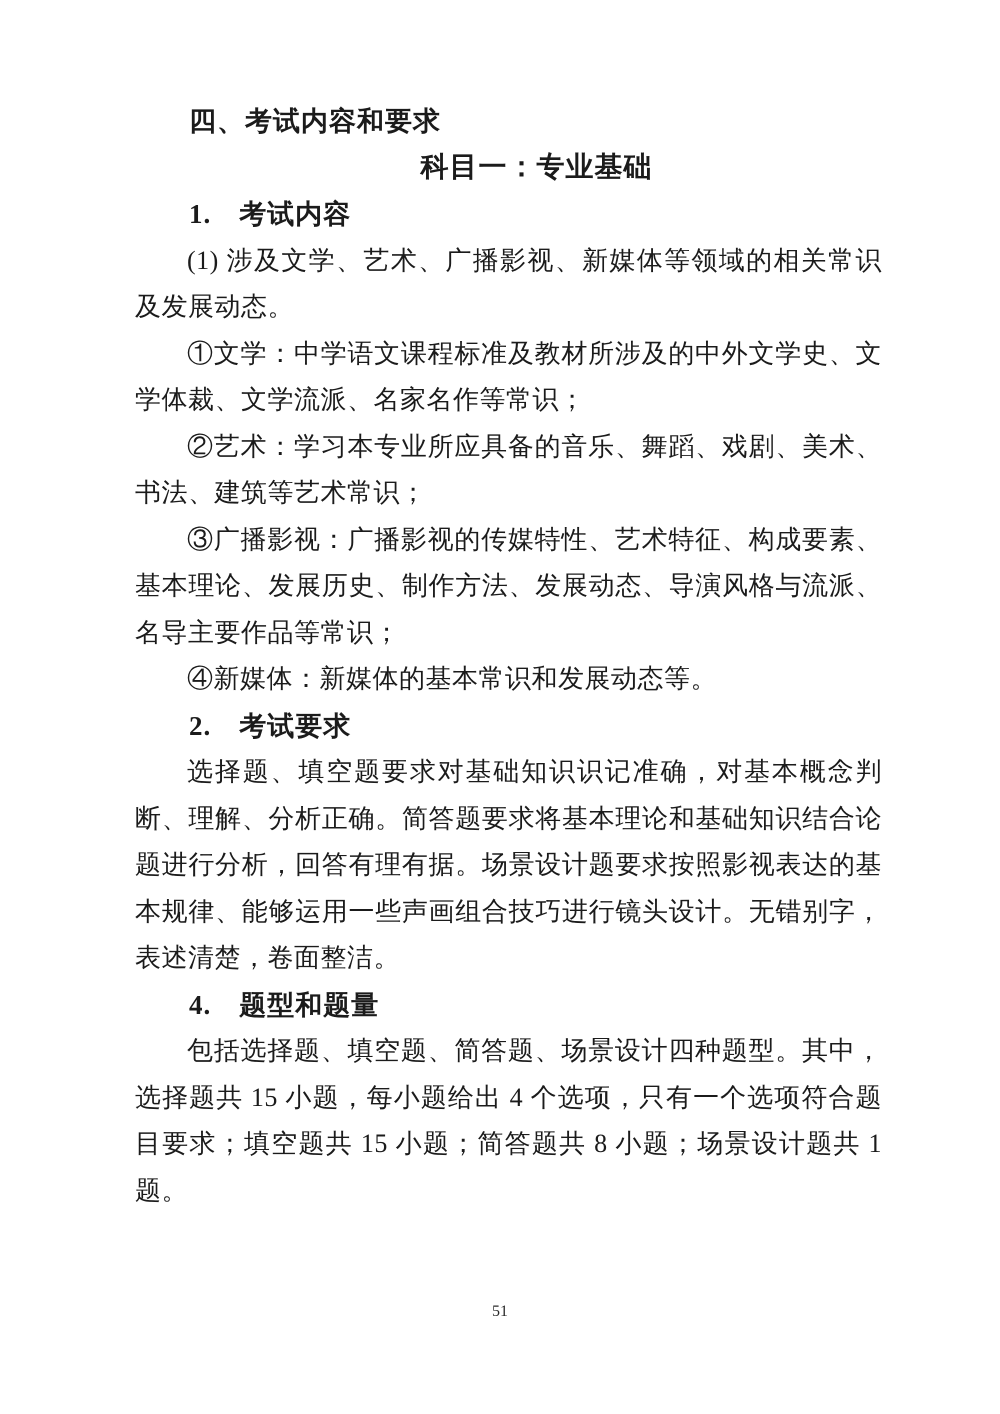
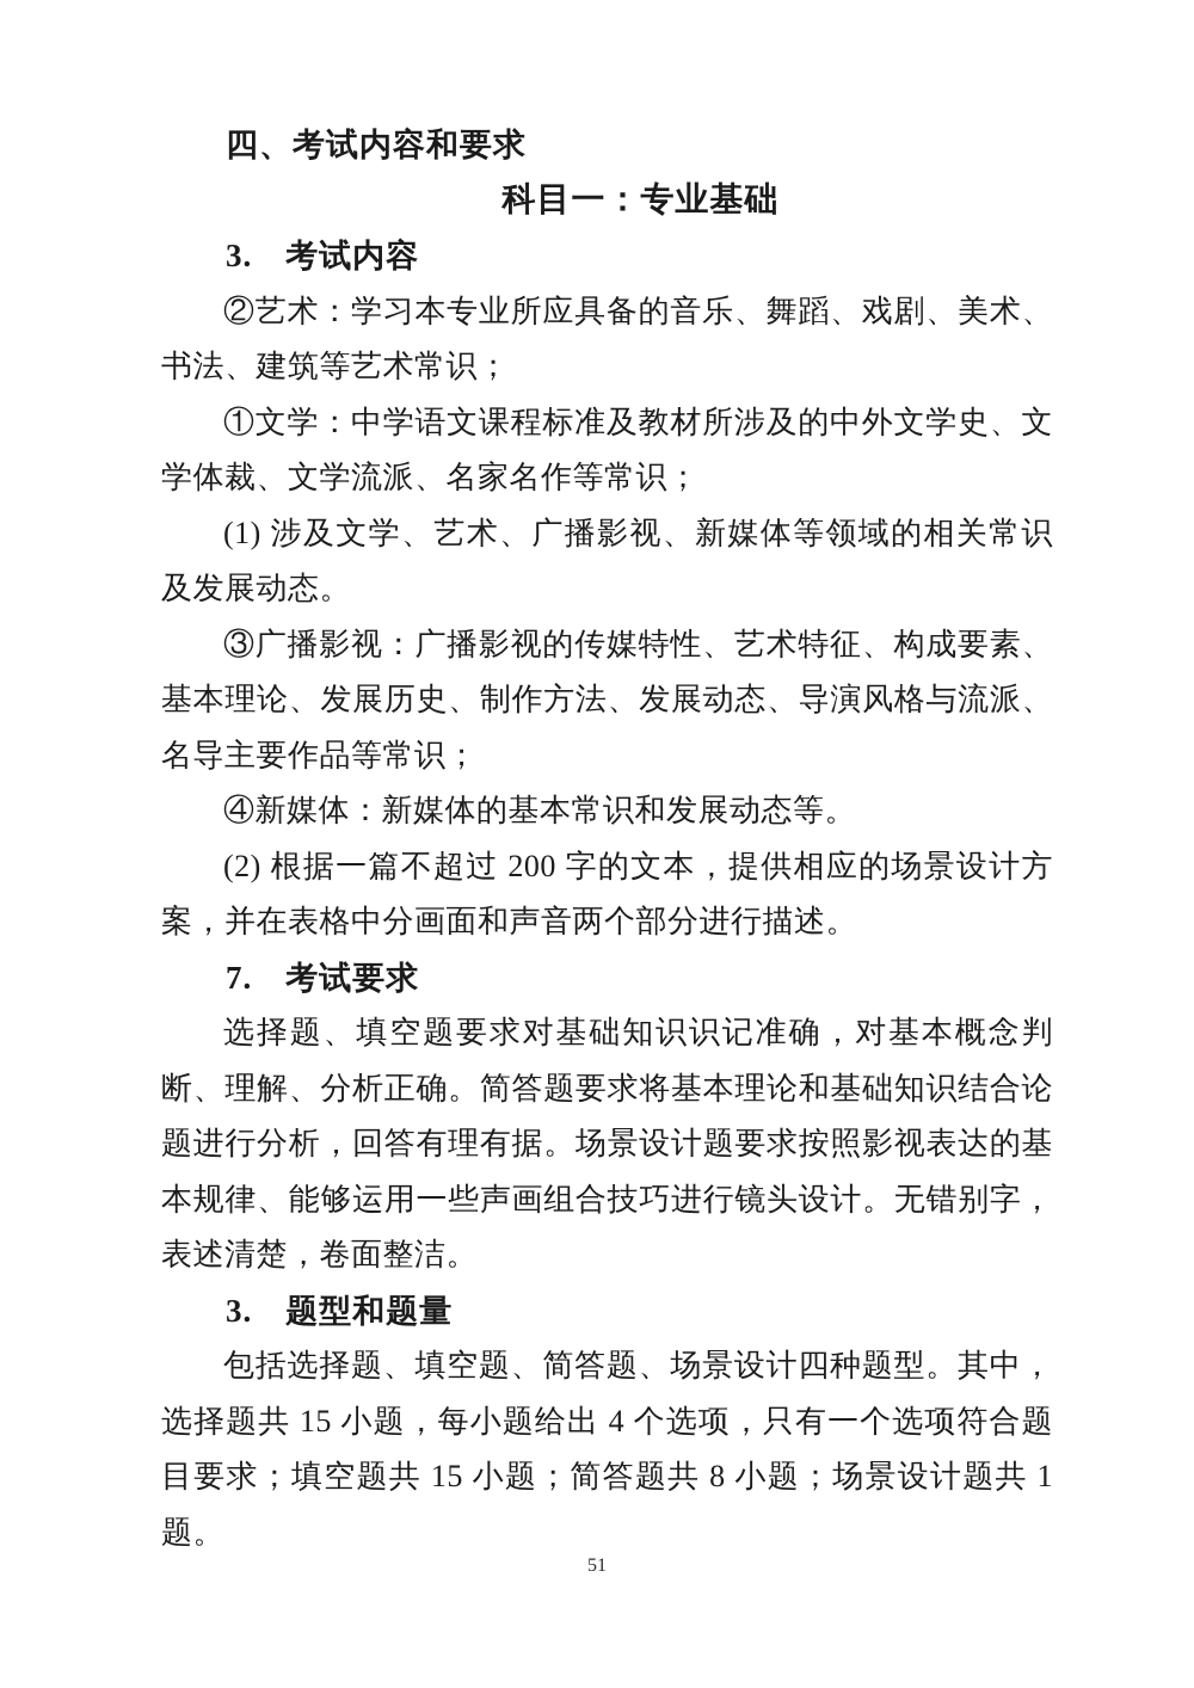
  四、考试内容和要求
  科目一：专业基础
- 1. 考试内容
+ 3. 考试内容
- (1) 涉及文学、艺术、广播影视、新媒体等领域的相关常识及发展动态。
+ ②艺术：学习本专业所应具备的音乐、舞蹈、戏剧、美术、书法、建筑等艺术常识；
  ①文学：中学语文课程标准及教材所涉及的中外文学史、文学体裁、文学流派、名家名作等常识；
- ②艺术：学习本专业所应具备的音乐、舞蹈、戏剧、美术、书法、建筑等艺术常识；
+ (1) 涉及文学、艺术、广播影视、新媒体等领域的相关常识及发展动态。
  ③广播影视：广播影视的传媒特性、艺术特征、构成要素、基本理论、发展历史、制作方法、发展动态、导演风格与流派、名导主要作品等常识；
  ④新媒体：新媒体的基本常识和发展动态等。
+ (2) 根据一篇不超过 200 字的文本，提供相应的场景设计方案，并在表格中分画面和声音两个部分进行描述。
- 2. 考试要求
+ 7. 考试要求
  选择题、填空题要求对基础知识识记准确，对基本概念判断、理解、分析正确。简答题要求将基本理论和基础知识结合论题进行分析，回答有理有据。场景设计题要求按照影视表达的基本规律、能够运用一些声画组合技巧进行镜头设计。无错别字，表述清楚，卷面整洁。
- 4. 题型和题量
+ 3. 题型和题量
  包括选择题、填空题、简答题、场景设计四种题型。其中，选择题共 15 小题，每小题给出 4 个选项，只有一个选项符合题目要求；填空题共 15 小题；简答题共 8 小题；场景设计题共 1 题。
  51
